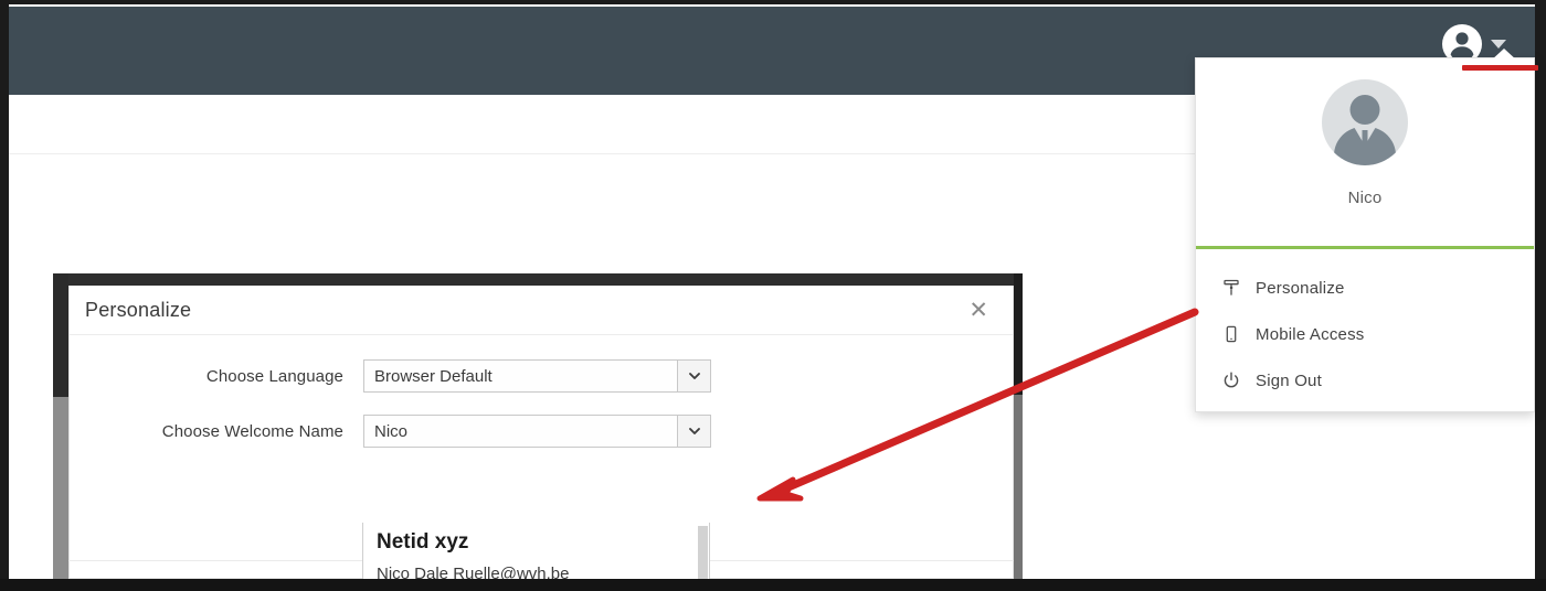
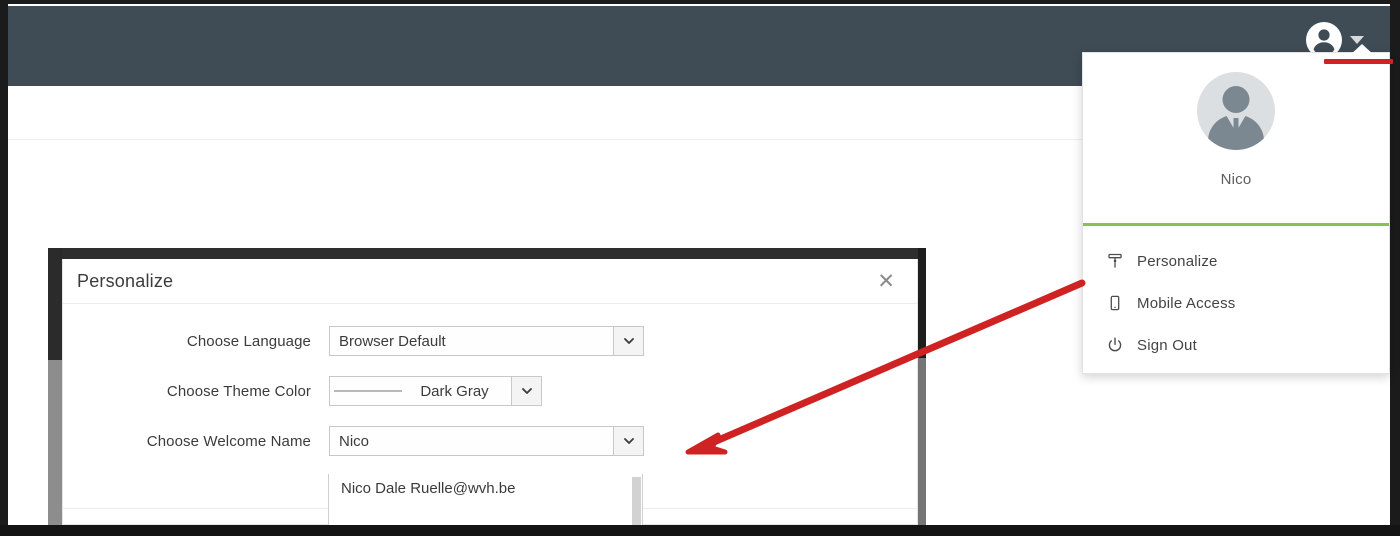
  Nico
  Personalize
  Mobile Access
  Sign Out
  Personalize
  ✕
  Choose Language
  Browser Default
+ Choose Theme Color
+ Dark Gray
  Choose Welcome Name
  Nico
- Netid xyz
  Nico Dale Ruelle@wvh.be
